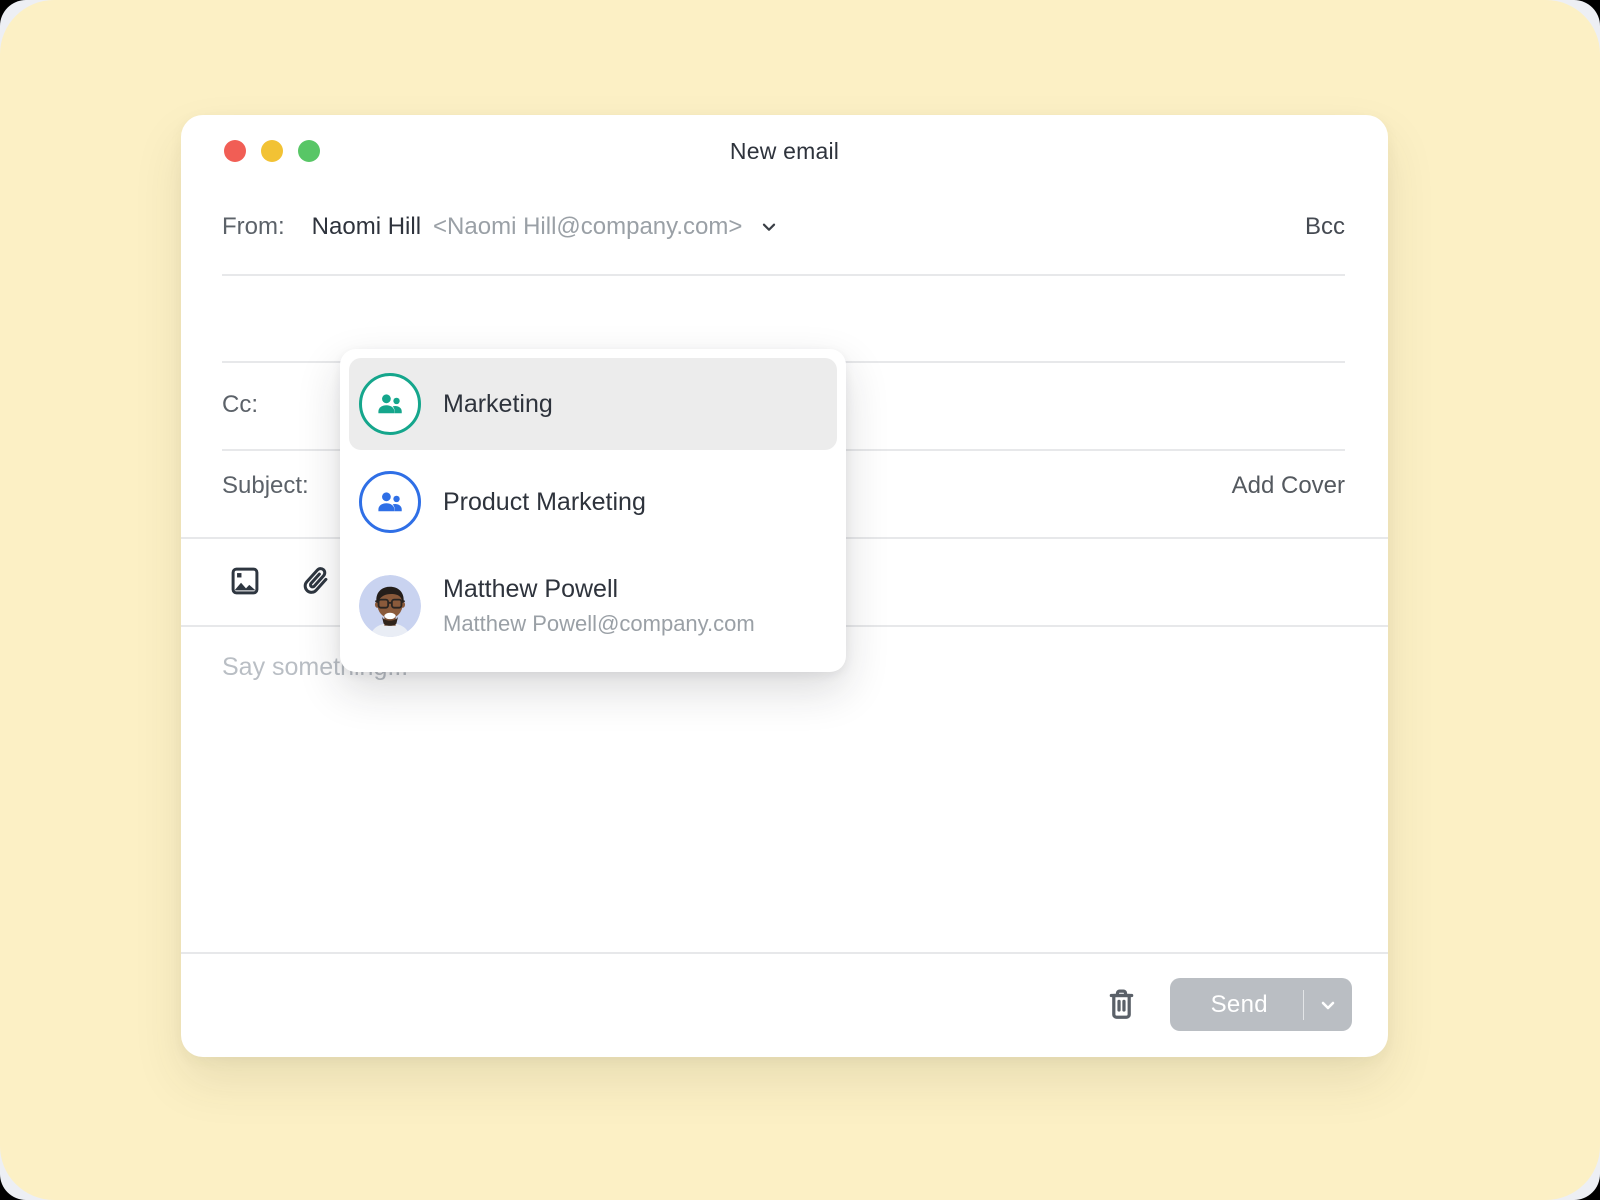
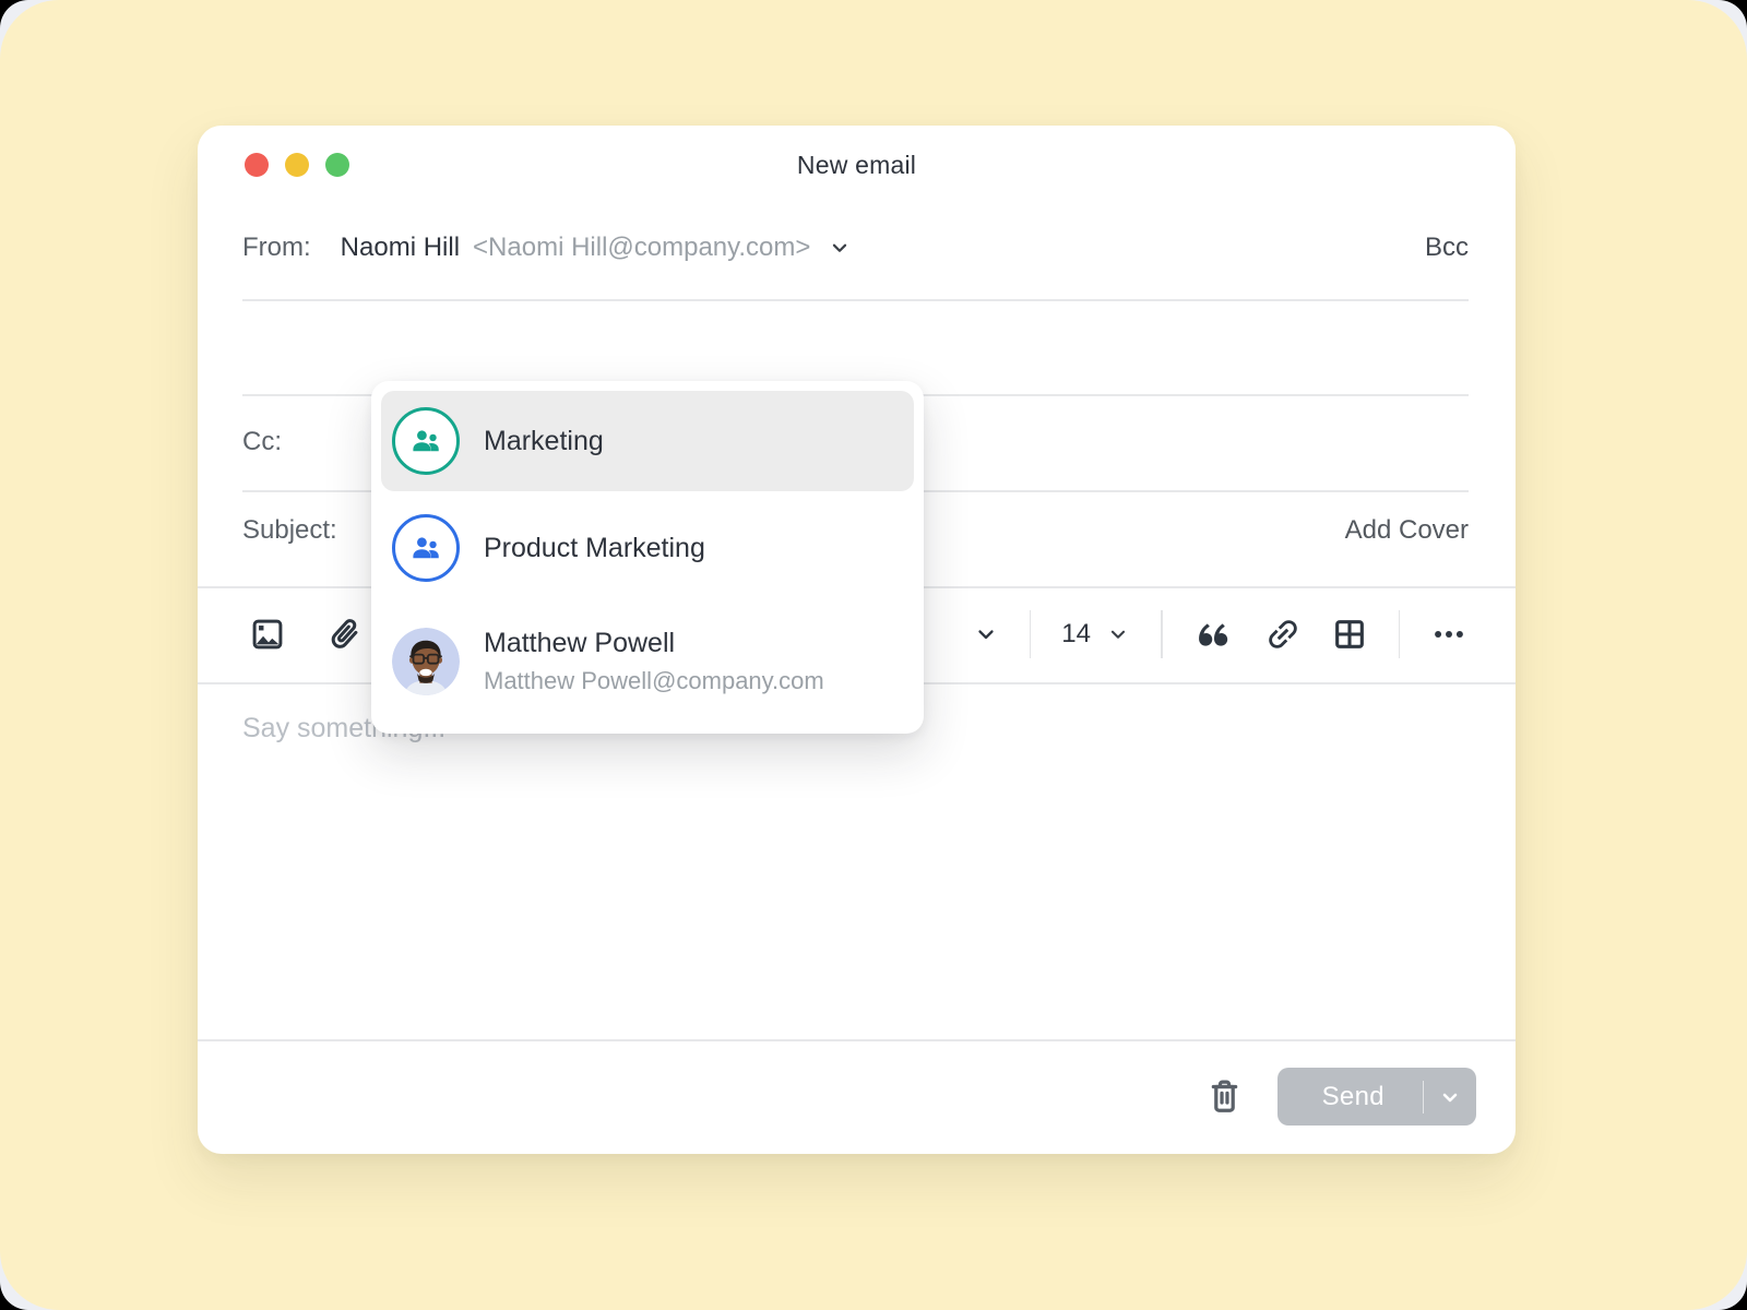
  New email
  From:
  Naomi Hill
  <Naomi Hill@company.com>
  Bcc
  Cc:
  Subject:
  Add Cover
+ 14
  Send
  Marketing
  Product Marketing
  Matthew Powell
  Matthew Powell@company.com
